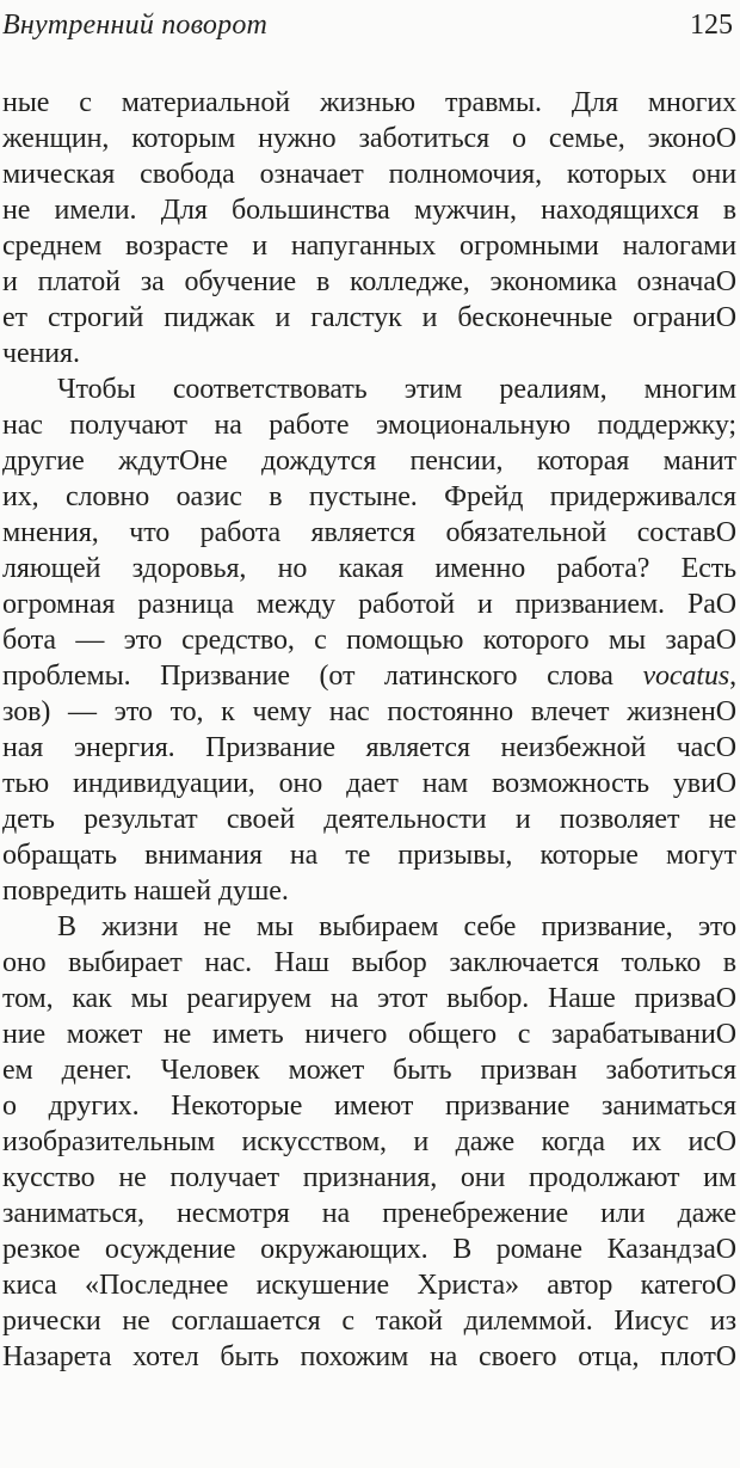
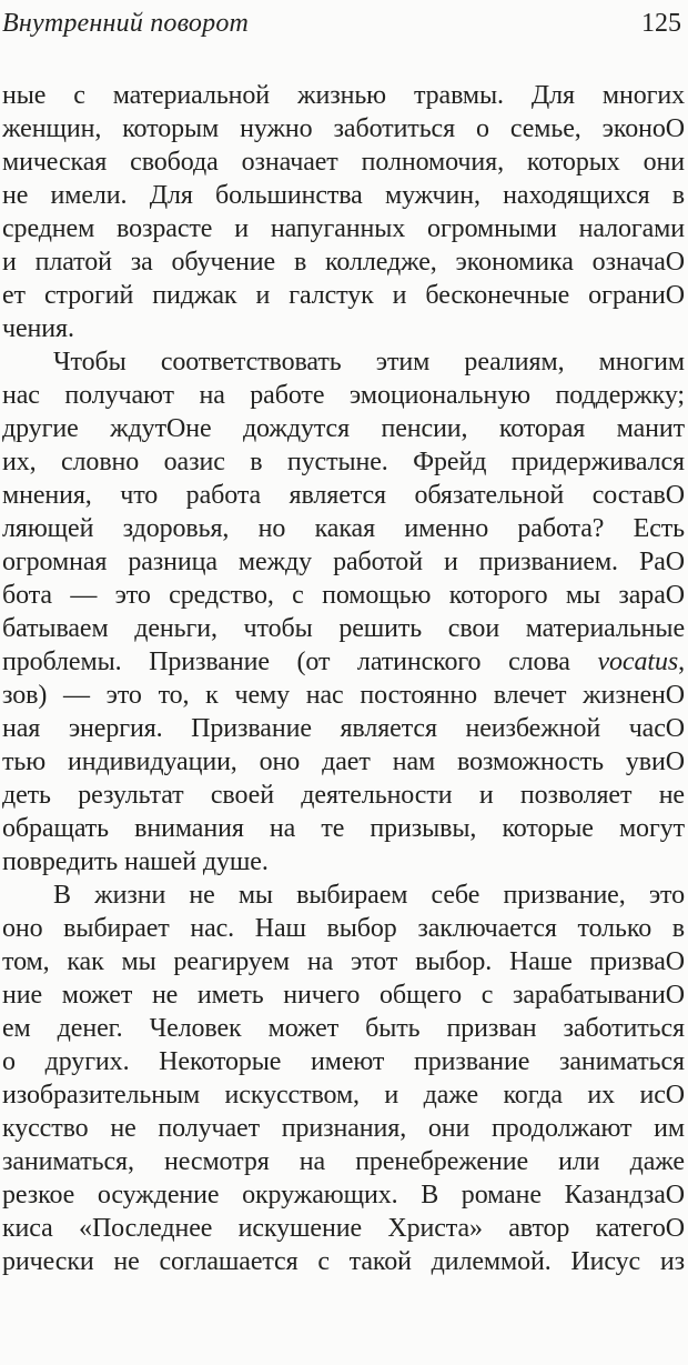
  Внутренний поворот
  125
  ные с материальной жизнью травмы. Для многих
  женщин, которым нужно заботиться о семье, эконоО
  мическая свобода означает полномочия, которых они
  не имели. Для большинства мужчин, находящихся в
  среднем возрасте и напуганных огромными налогами
  и платой за обучение в колледже, экономика означаО
  ет строгий пиджак и галстук и бесконечные ограниО
  чения.
  Чтобы соответствовать этим реалиям, многим
  нас получают на работе эмоциональную поддержку;
  другие ждутОне дождутся пенсии, которая манит
  их, словно оазис в пустыне. Фрейд придерживался
  мнения, что работа является обязательной составО
  ляющей здоровья, но какая именно работа? Есть
  огромная разница между работой и призванием. РаО
  бота — это средство, с помощью которого мы зараО
+ батываем деньги, чтобы решить свои материальные
  проблемы. Призвание (от латинского слова vocatus,
  зов) — это то, к чему нас постоянно влечет жизненО
  ная энергия. Призвание является неизбежной часО
  тью индивидуации, оно дает нам возможность увиО
  деть результат своей деятельности и позволяет не
  обращать внимания на те призывы, которые могут
  повредить нашей душе.
  В жизни не мы выбираем себе призвание, это
  оно выбирает нас. Наш выбор заключается только в
  том, как мы реагируем на этот выбор. Наше призваО
  ние может не иметь ничего общего с зарабатываниО
  ем денег. Человек может быть призван заботиться
  о других. Некоторые имеют призвание заниматься
  изобразительным искусством, и даже когда их исО
  кусство не получает признания, они продолжают им
  заниматься, несмотря на пренебрежение или даже
  резкое осуждение окружающих. В романе КазандзаО
  киса «Последнее искушение Христа» автор категоО
  рически не соглашается с такой дилеммой. Иисус из
- Назарета хотел быть похожим на своего отца, плотО
